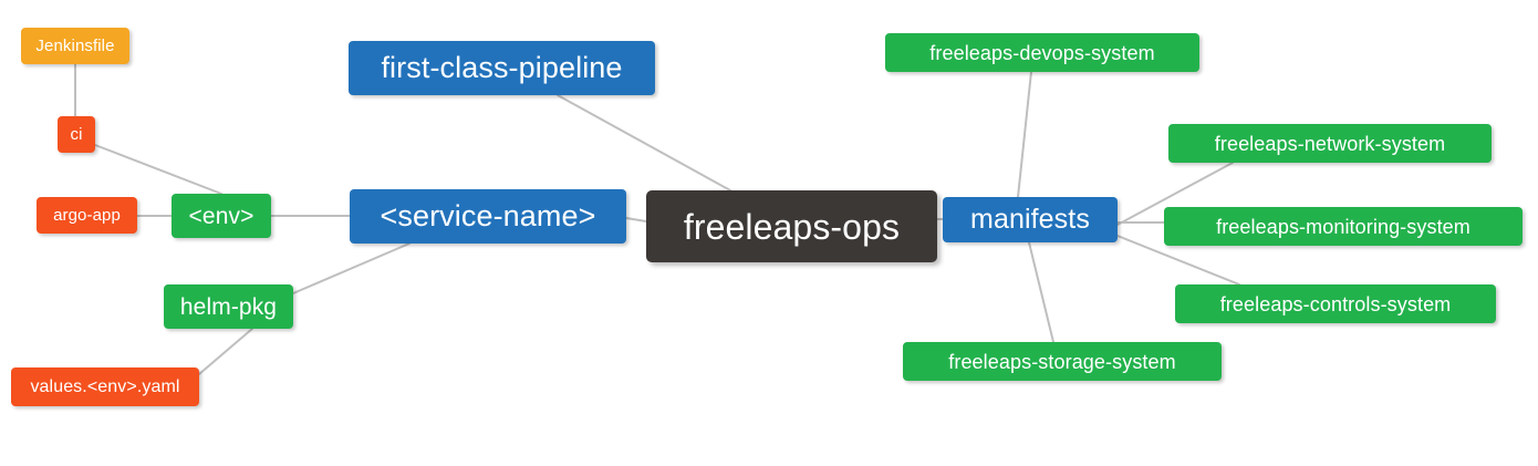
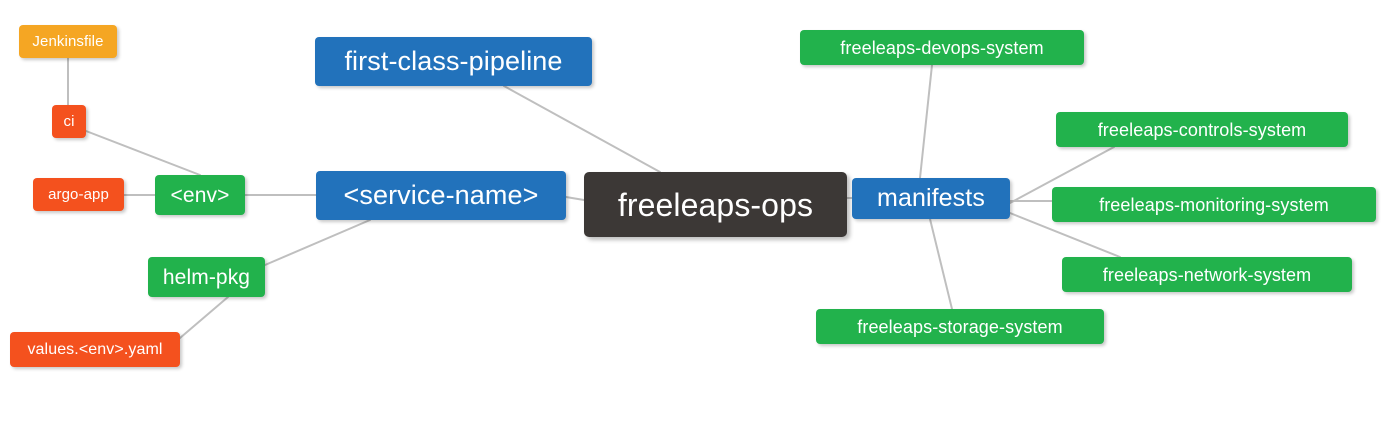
  Jenkinsfile
  ci
  argo-app
  <env>
  helm-pkg
  values.<env>.yaml
  first-class-pipeline
  <service-name>
  freeleaps-ops
  manifests
  freeleaps-devops-system
- freeleaps-network-system
+ freeleaps-controls-system
  freeleaps-monitoring-system
- freeleaps-controls-system
+ freeleaps-network-system
  freeleaps-storage-system
